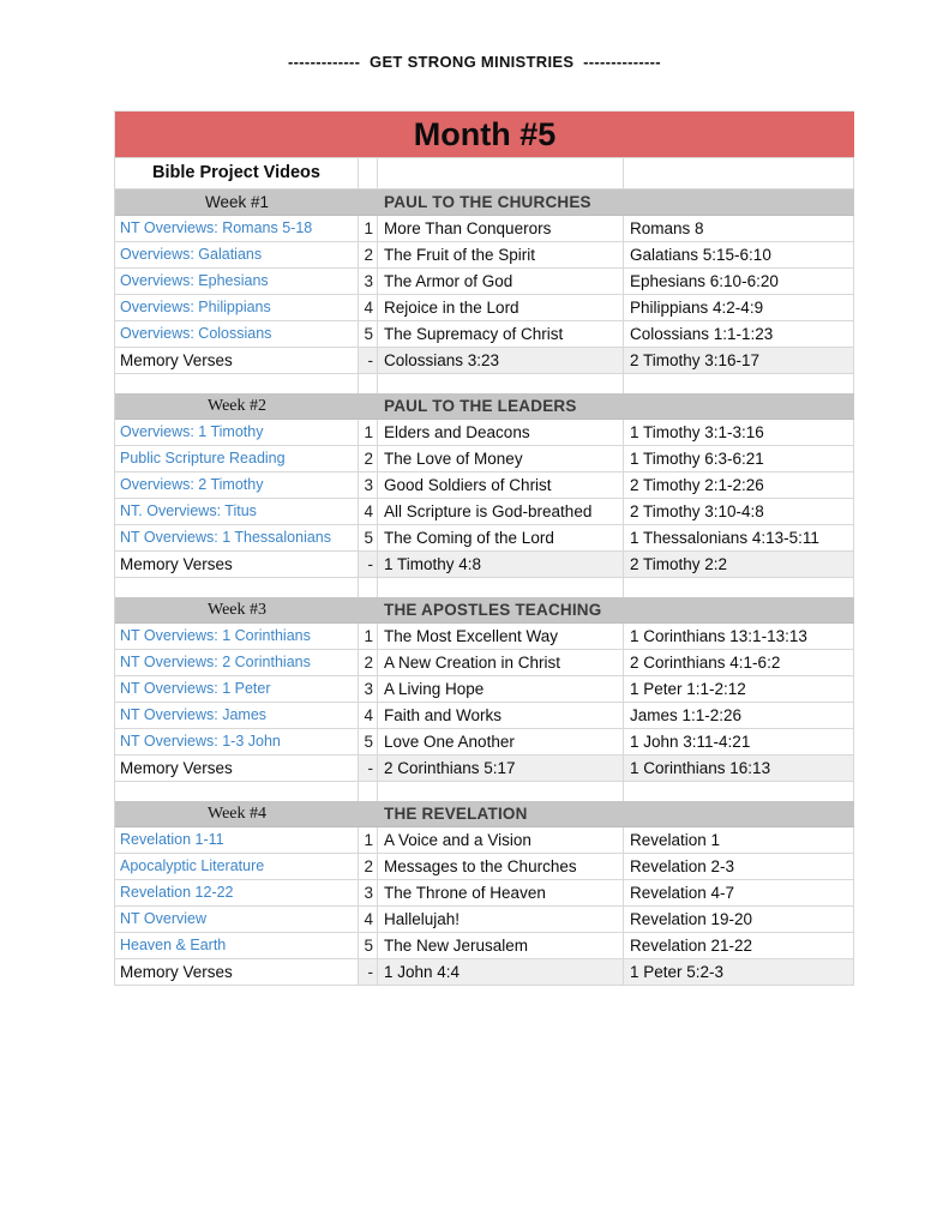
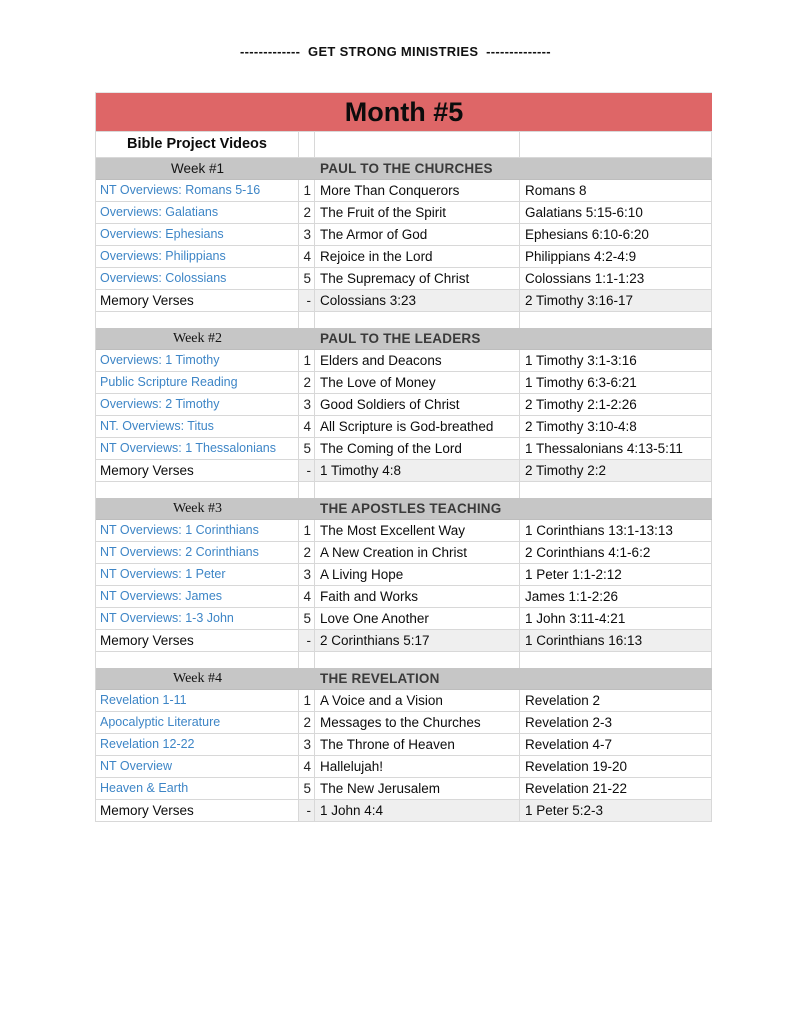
  ------------- GET STRONG MINISTRIES --------------
  Month #5
  Bible Project Videos
  Week #1
  PAUL TO THE CHURCHES
- NT Overviews: Romans 5-18
+ NT Overviews: Romans 5-16
  1
  More Than Conquerors
  Romans 8
  Overviews: Galatians
  2
  The Fruit of the Spirit
  Galatians 5:15-6:10
  Overviews: Ephesians
  3
  The Armor of God
  Ephesians 6:10-6:20
  Overviews: Philippians
  4
  Rejoice in the Lord
  Philippians 4:2-4:9
  Overviews: Colossians
  5
  The Supremacy of Christ
  Colossians 1:1-1:23
  Memory Verses
  -
  Colossians 3:23
  2 Timothy 3:16-17
  Week #2
  PAUL TO THE LEADERS
  Overviews: 1 Timothy
  1
  Elders and Deacons
  1 Timothy 3:1-3:16
  Public Scripture Reading
  2
  The Love of Money
  1 Timothy 6:3-6:21
  Overviews: 2 Timothy
  3
  Good Soldiers of Christ
  2 Timothy 2:1-2:26
  NT. Overviews: Titus
  4
  All Scripture is God-breathed
  2 Timothy 3:10-4:8
  NT Overviews: 1 Thessalonians
  5
  The Coming of the Lord
  1 Thessalonians 4:13-5:11
  Memory Verses
  -
  1 Timothy 4:8
  2 Timothy 2:2
  Week #3
  THE APOSTLES TEACHING
  NT Overviews: 1 Corinthians
  1
  The Most Excellent Way
  1 Corinthians 13:1-13:13
  NT Overviews: 2 Corinthians
  2
  A New Creation in Christ
  2 Corinthians 4:1-6:2
  NT Overviews: 1 Peter
  3
  A Living Hope
  1 Peter 1:1-2:12
  NT Overviews: James
  4
  Faith and Works
  James 1:1-2:26
  NT Overviews: 1-3 John
  5
  Love One Another
  1 John 3:11-4:21
  Memory Verses
  -
  2 Corinthians 5:17
  1 Corinthians 16:13
  Week #4
  THE REVELATION
  Revelation 1-11
  1
  A Voice and a Vision
- Revelation 1
+ Revelation 2
  Apocalyptic Literature
  2
  Messages to the Churches
  Revelation 2-3
  Revelation 12-22
  3
  The Throne of Heaven
  Revelation 4-7
  NT Overview
  4
  Hallelujah!
  Revelation 19-20
  Heaven & Earth
  5
  The New Jerusalem
  Revelation 21-22
  Memory Verses
  -
  1 John 4:4
  1 Peter 5:2-3
